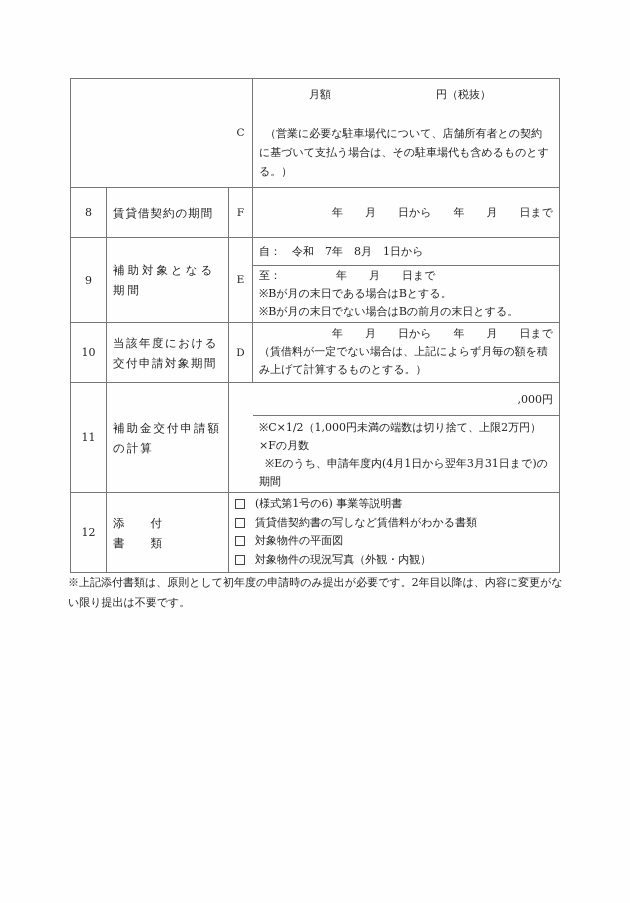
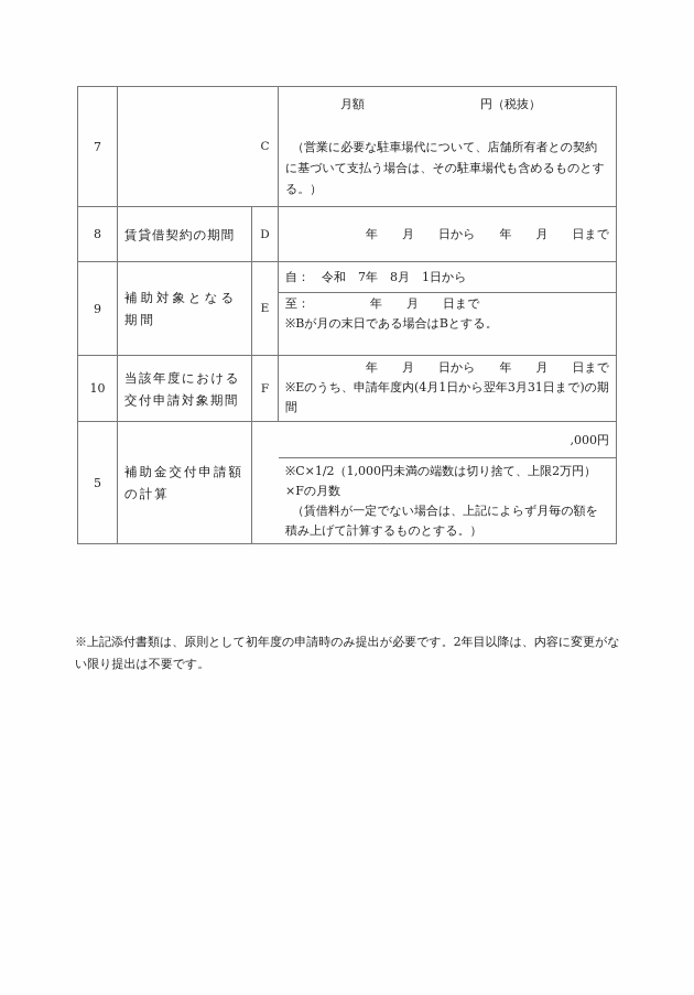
+ 7
  C
  月額
  円（税抜）
  （営業に必要な駐車場代について、店舗所有者との契約に基づいて支払う場合は、その駐車場代も含めるものとする。）
  8
  賃貸借契約の期間
- F
+ D
  年 月 日から 年 月 日まで
  9
  補助対象となる期間
  E
  自： 令和 7年 8月 1日から
  至： 年 月 日まで
  ※Bが月の末日である場合はBとする。
- ※Bが月の末日でない場合はBの前月の末日とする。
  10
  当該年度における交付申請対象期間
- D
+ F
  年 月 日から 年 月 日まで
- （賃借料が一定でない場合は、上記によらず月毎の額を積み上げて計算するものとする。）
+ ※Eのうち、申請年度内(4月1日から翌年3月31日まで)の期間
- 11
+ 5
  補助金交付申請額の計算
  ,000円
  ※C×1/2（1,000円未満の端数は切り捨て、上限2万円）×Fの月数
- ※Eのうち、申請年度内(4月1日から翌年3月31日まで)の期間
+ （賃借料が一定でない場合は、上記によらず月毎の額を積み上げて計算するものとする。）
- 12
- 添付書類
- (様式第1号の6) 事業等説明書
- 賃貸借契約書の写しなど賃借料がわかる書類
- 対象物件の平面図
- 対象物件の現況写真（外観・内観）
  ※上記添付書類は、原則として初年度の申請時のみ提出が必要です。2年目以降は、内容に変更がない限り提出は不要です。
